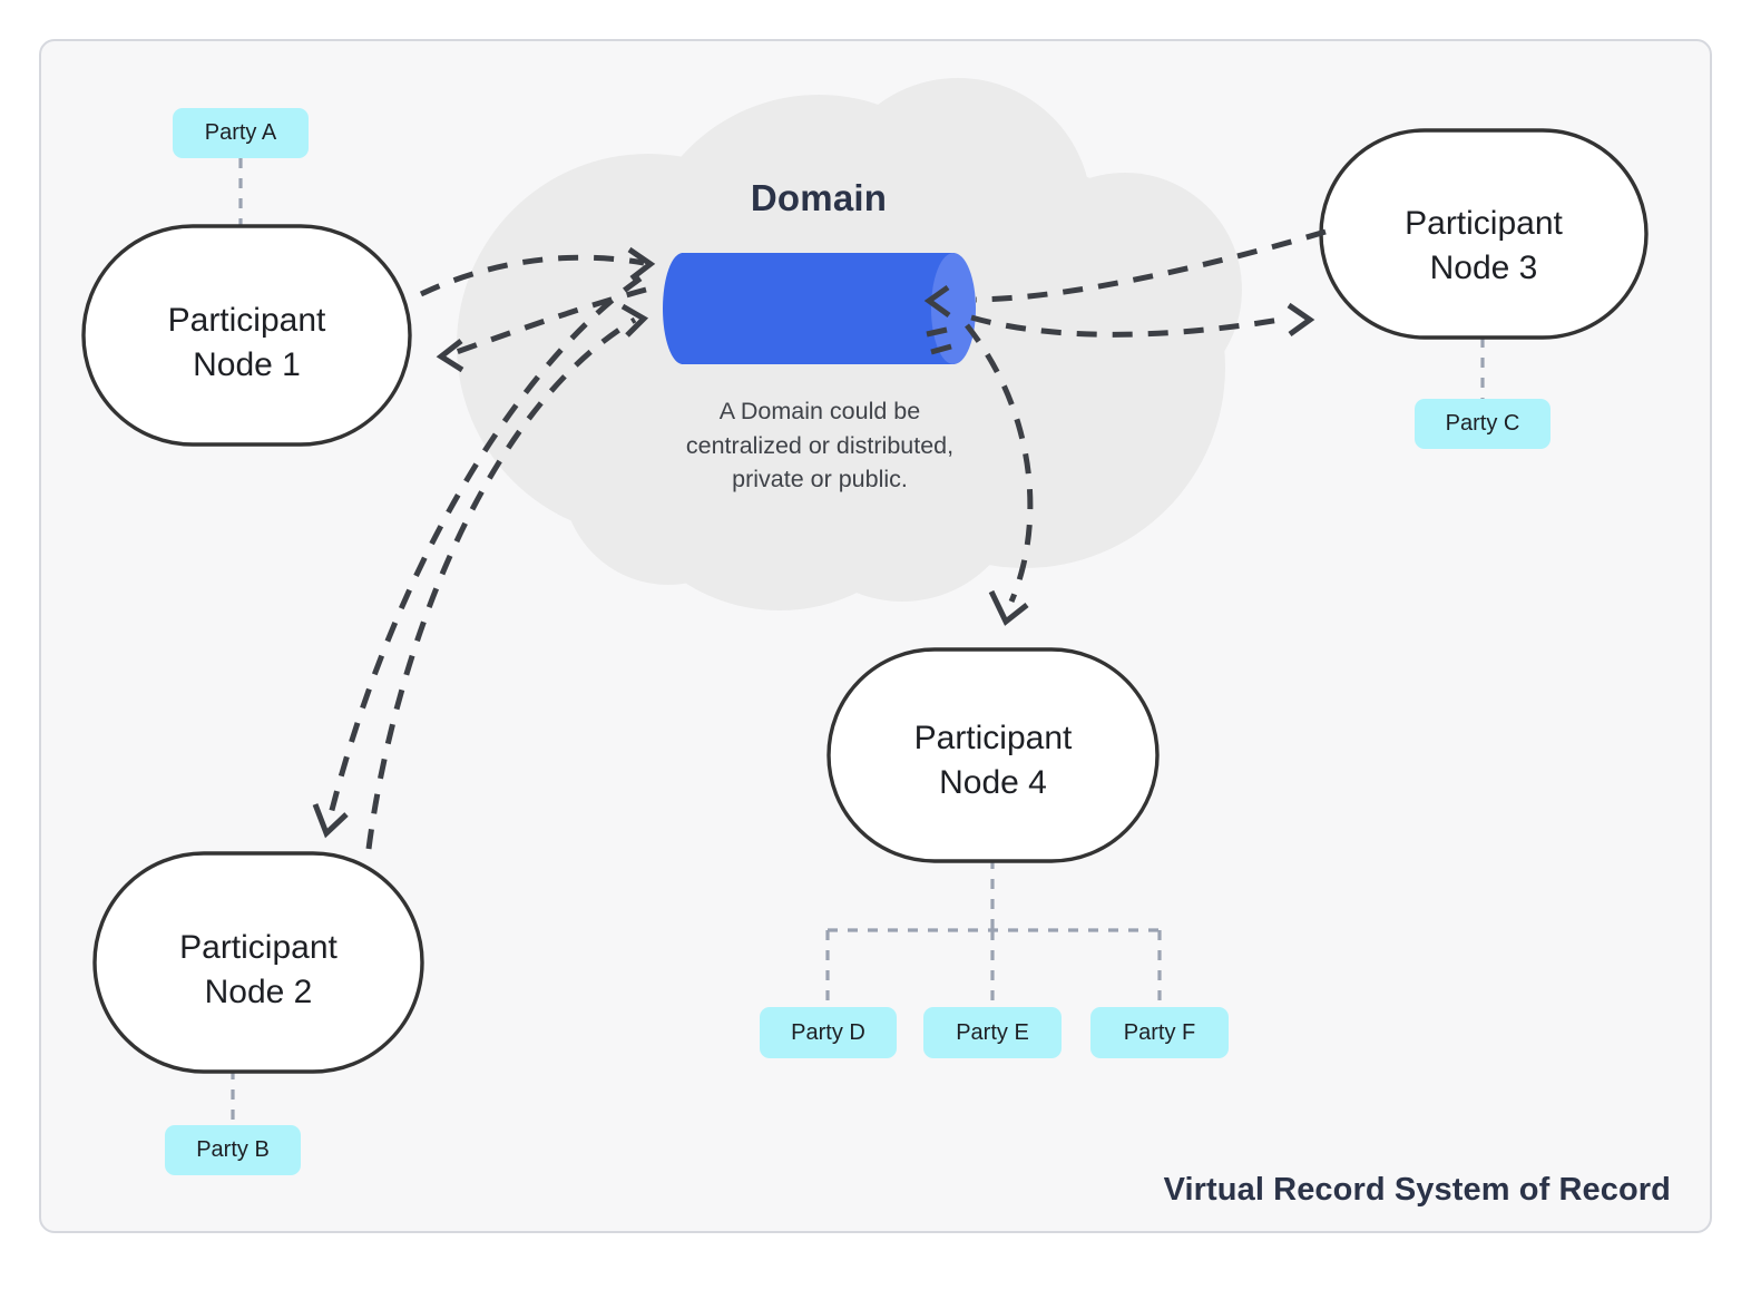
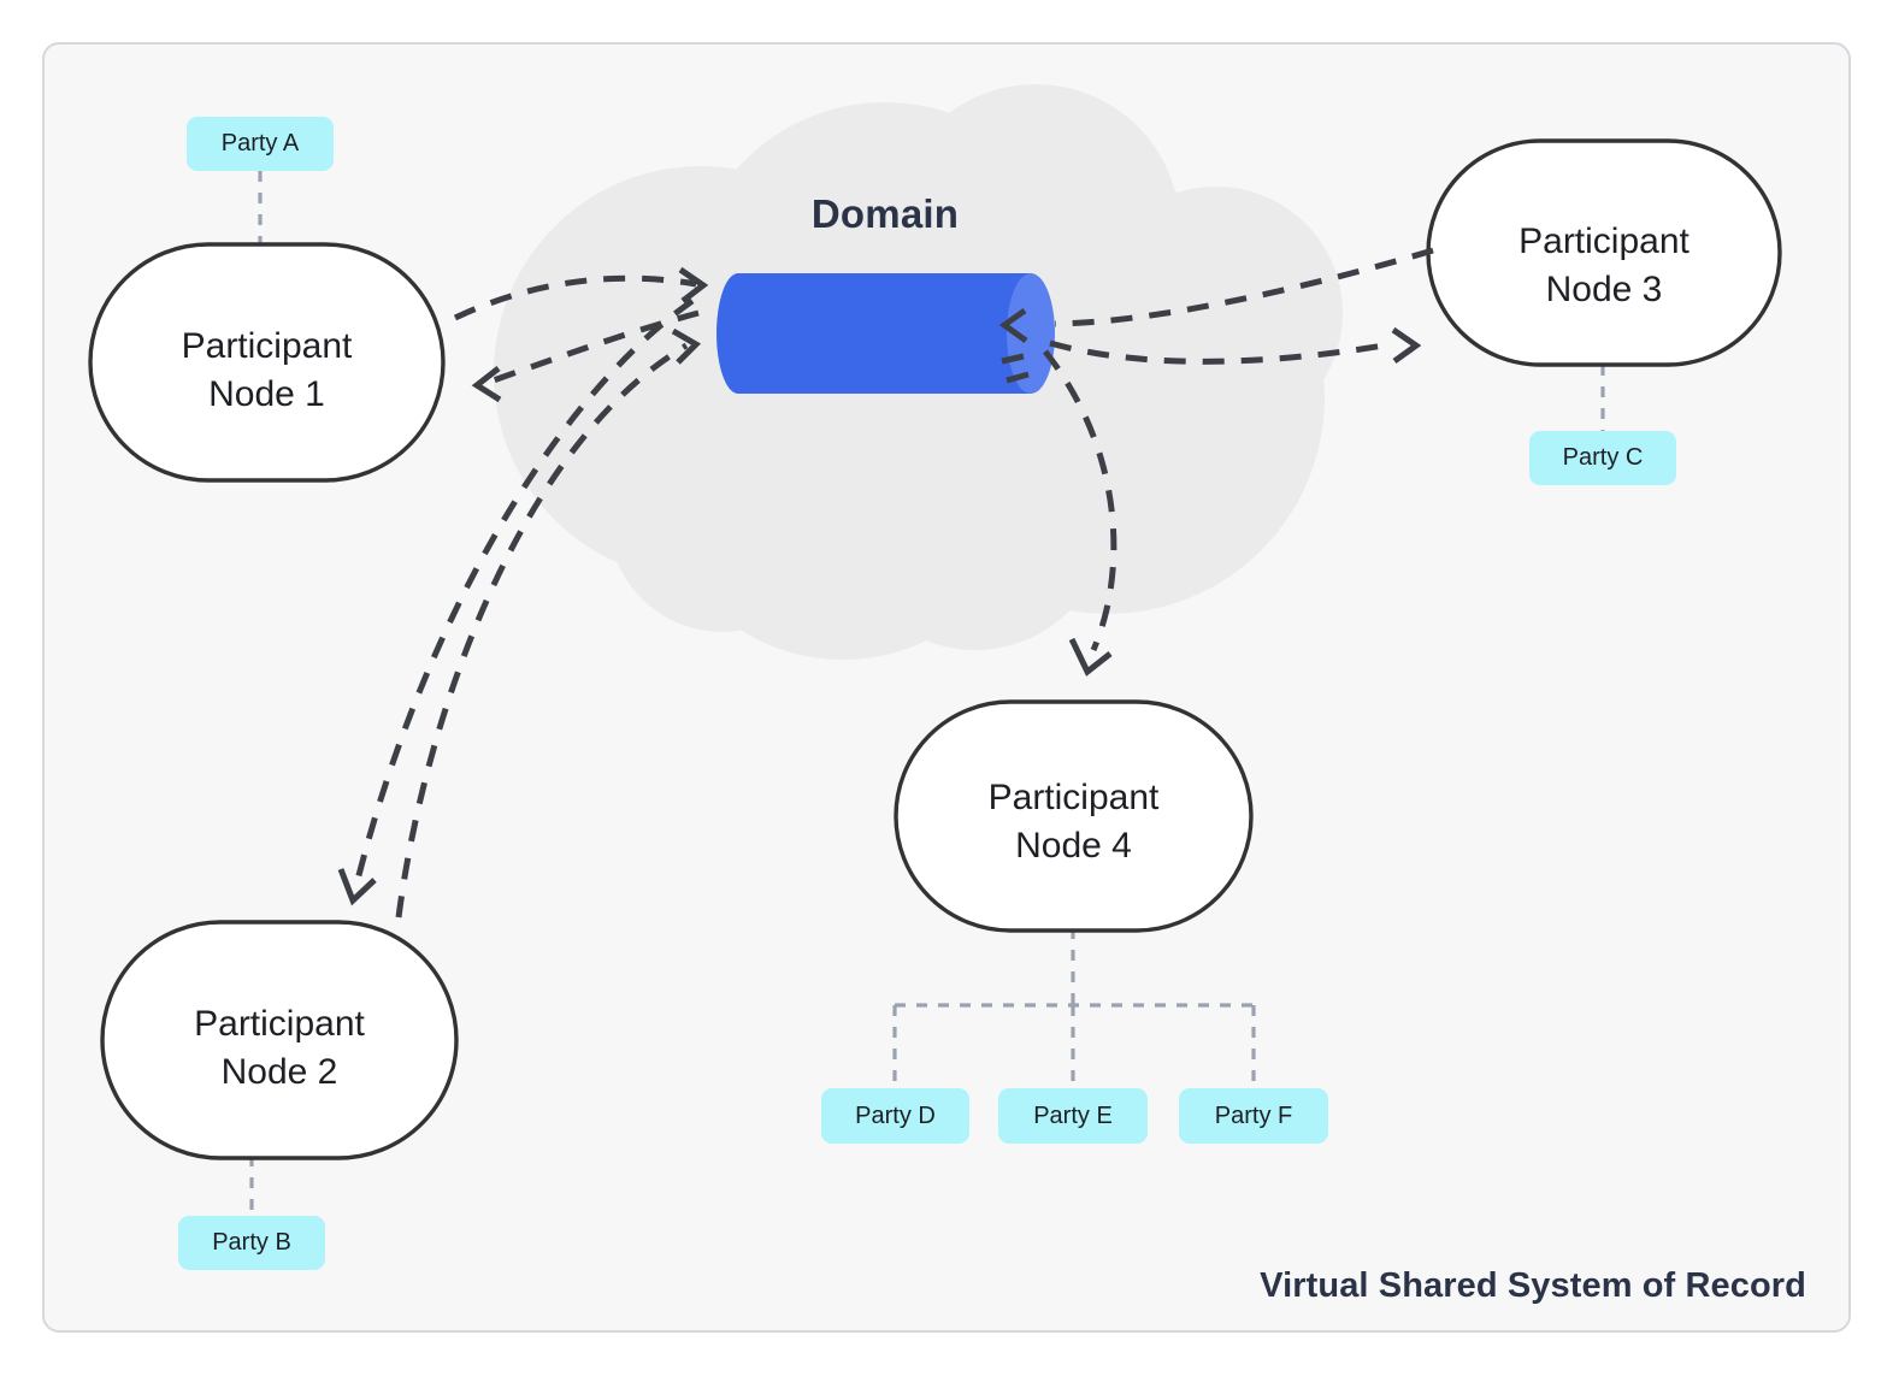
  Participant
  Node 1
  Participant
  Node 2
  Participant
  Node 3
  Participant
  Node 4
  Domain
- A Domain could be
- centralized or distributed,
- private or public.
  Party A
  Party B
  Party C
  Party D
  Party E
  Party F
- Virtual Record System of Record
+ Virtual Shared System of Record
